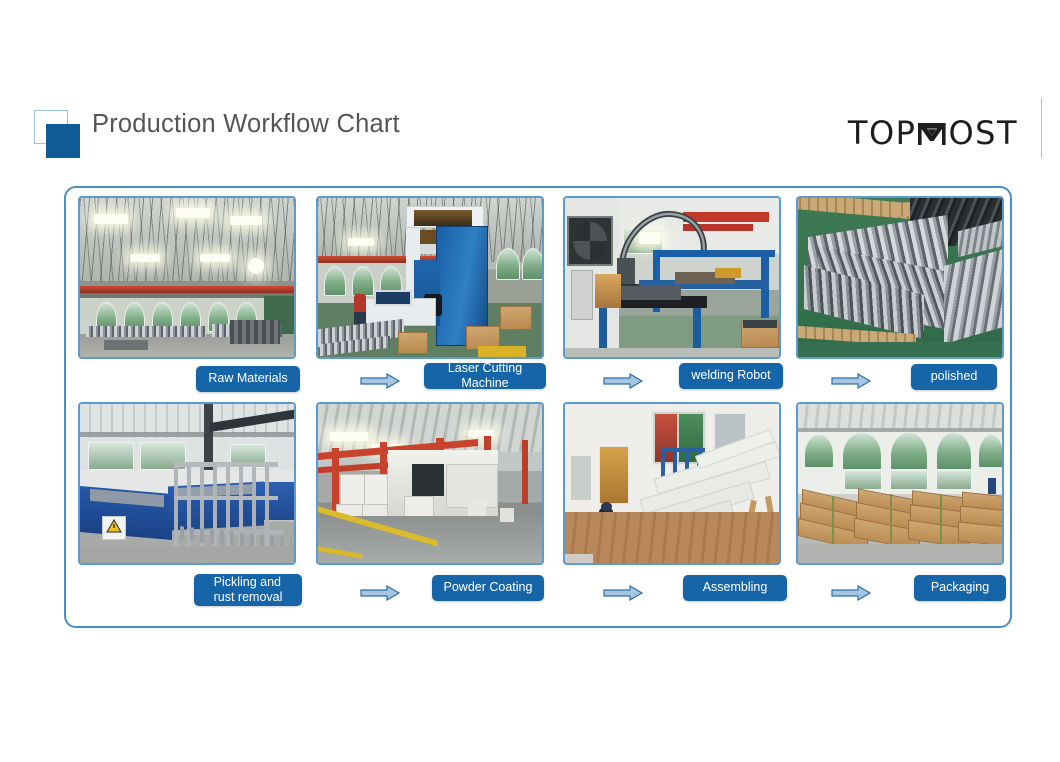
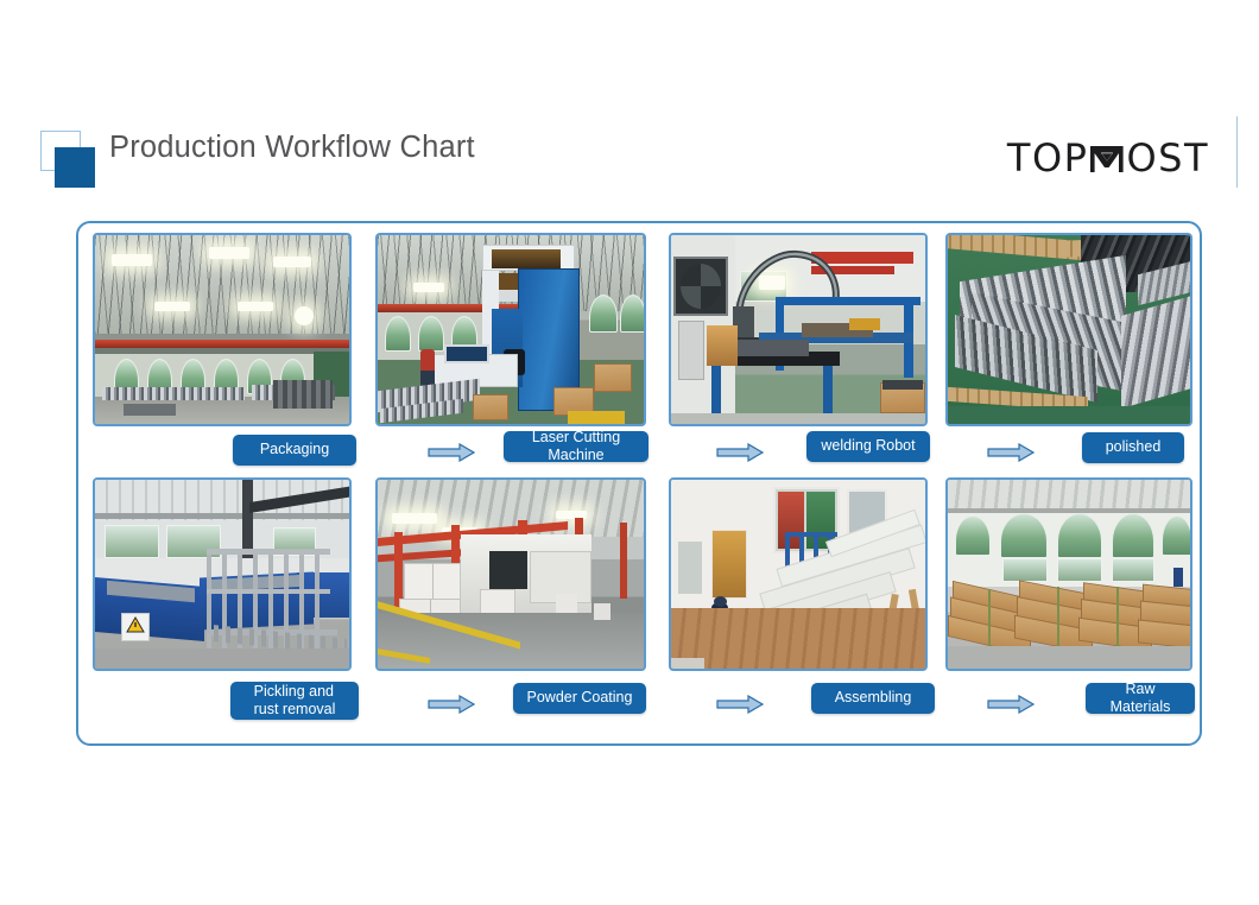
  Production Workflow Chart
  TOP
  OST
- Raw Materials
+ Packaging
  Laser Cutting Machine
  welding Robot
  polished
  Pickling and
  rust removal
  Powder Coating
  Assembling
- Packaging
+ Raw Materials
